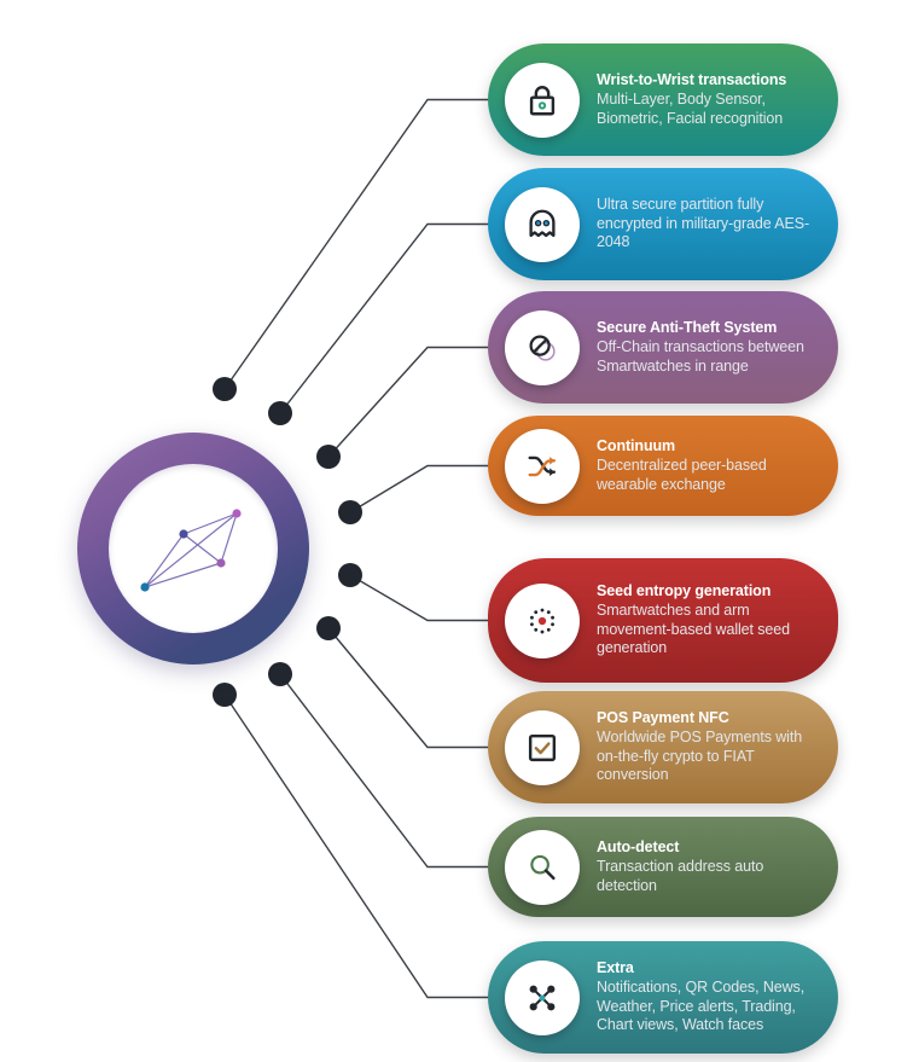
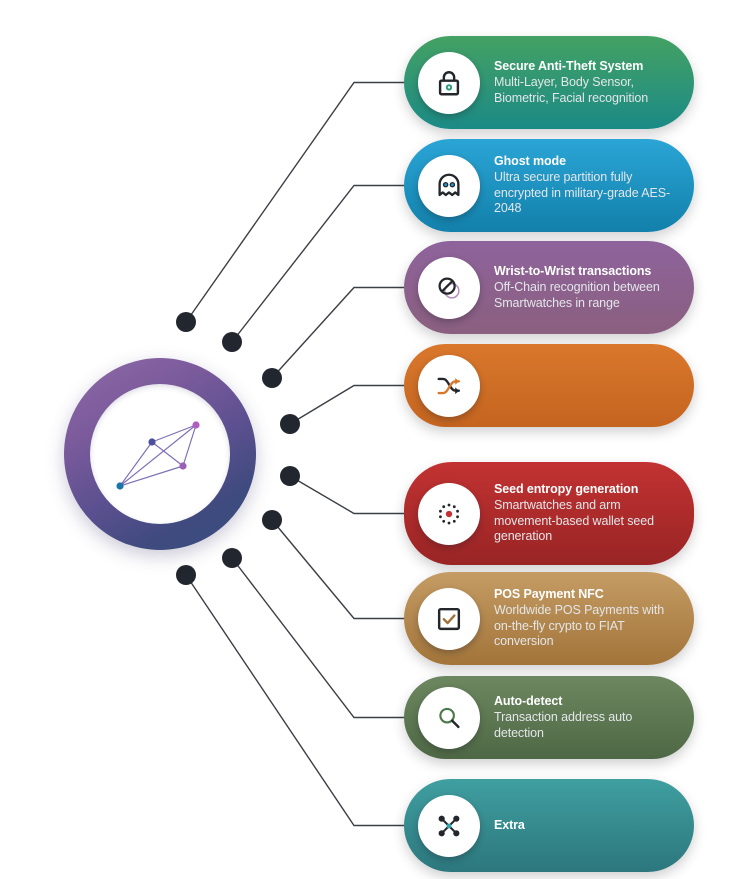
- Wrist-to-Wrist transactions
+ Secure Anti-Theft System
  Multi-Layer, Body Sensor, Biometric, Facial recognition
+ Ghost mode
  Ultra secure partition fully encrypted in military-grade AES-2048
- Secure Anti-Theft System
+ Wrist-to-Wrist transactions
- Off-Chain transactions between Smartwatches in range
+ Off-Chain recognition between Smartwatches in range
- Continuum
- Decentralized peer-based wearable exchange
  Seed entropy generation
  Smartwatches and arm movement-based wallet seed generation
  POS Payment NFC
  Worldwide POS Payments with on-the-fly crypto to FIAT conversion
  Auto-detect
  Transaction address auto detection
  Extra
- Notifications, QR Codes, News, Weather, Price alerts, Trading, Chart views, Watch faces
